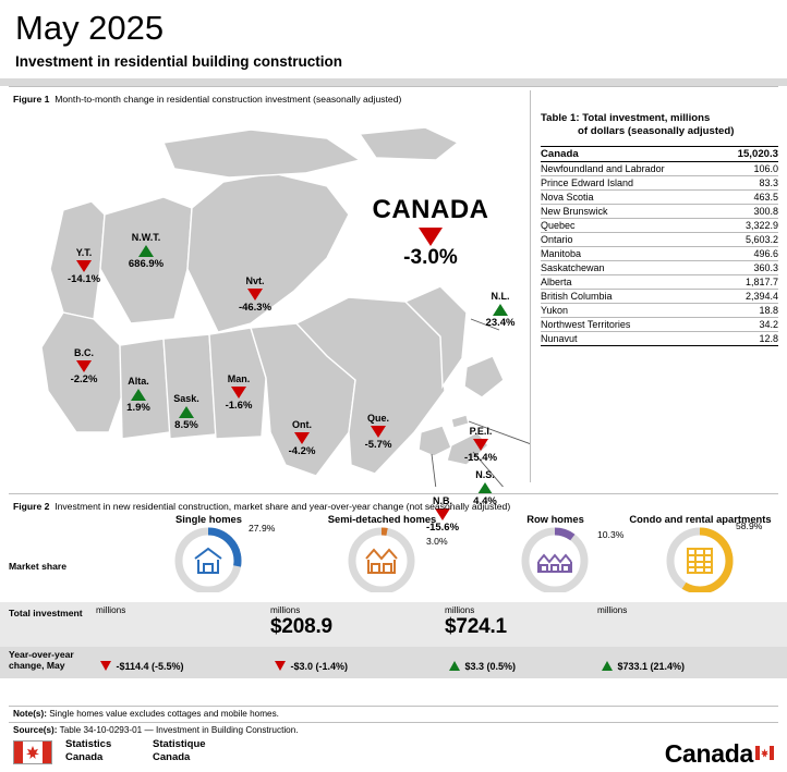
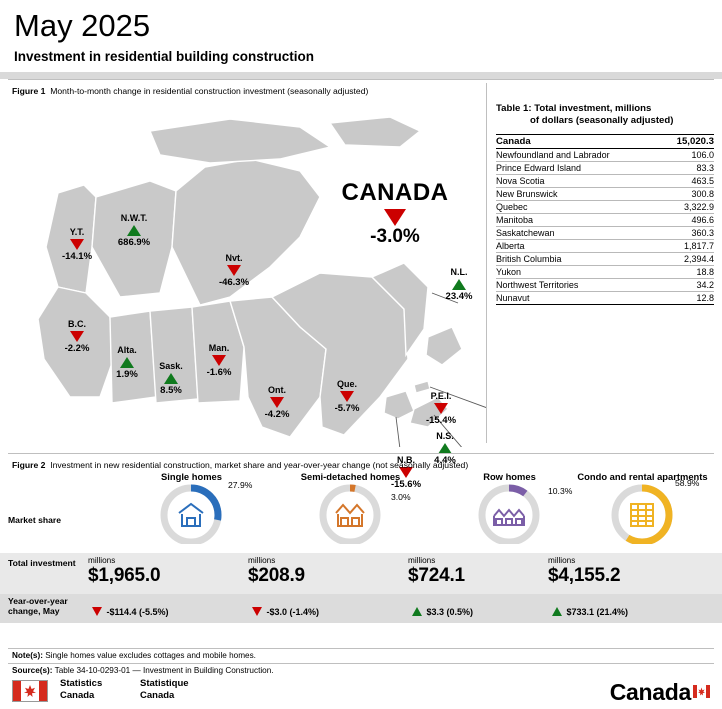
  May 2025
  Investment in residential building construction
  Figure 1 Month-to-month change in residential construction investment (seasonally adjusted)
  Y.T.
  -14.1%
  N.W.T.
  686.9%
  Nvt.
  -46.3%
  B.C.
  -2.2%
  Alta.
  1.9%
  Sask.
  8.5%
  Man.
  -1.6%
  Ont.
  -4.2%
  Que.
  -5.7%
  N.L.
  23.4%
  P.E.I.
  -15.4%
  N.S.
  4.4%
  N.B.
  -15.6%
  CANADA
  -3.0%
  Table 1: Total investment, millions
  of dollars (seasonally adjusted)
  Canada	15,020.3
  Newfoundland and Labrador	106.0
  Prince Edward Island	83.3
  Nova Scotia	463.5
  New Brunswick	300.8
  Quebec	3,322.9
- Ontario	5,603.2
  Manitoba	496.6
  Saskatchewan	360.3
  Alberta	1,817.7
  British Columbia	2,394.4
  Yukon	18.8
  Northwest Territories	34.2
  Nunavut	12.8
  Figure 2 Investment in new residential construction, market share and year-over-year change (not seasonally adjusted)
  Single homes
  27.9%
  Semi-detached homes
  3.0%
  Row homes
  10.3%
  Condo and rental apartments
  58.9%
  Market share
  Total investment
  millions
+ $1,965.0
  millions
  $208.9
  millions
  $724.1
  millions
+ $4,155.2
  Year-over-year change, May
  -$114.4 (-5.5%)
  -$3.0 (-1.4%)
  $3.3 (0.5%)
  $733.1 (21.4%)
  Note(s): Single homes value excludes cottages and mobile homes.
  Source(s): Table 34-10-0293-01 — Investment in Building Construction.
  Statistics
  Canada
  Statistique
  Canada
  Canada
